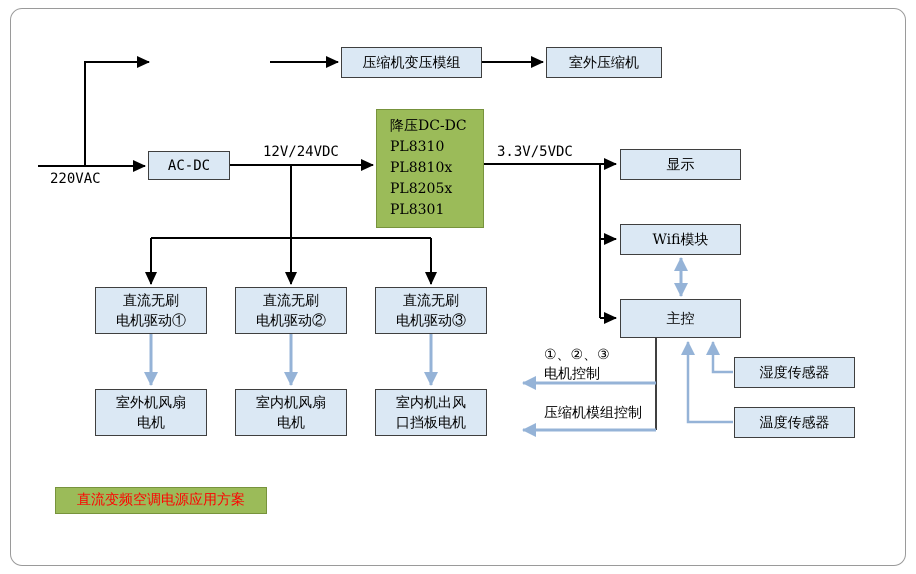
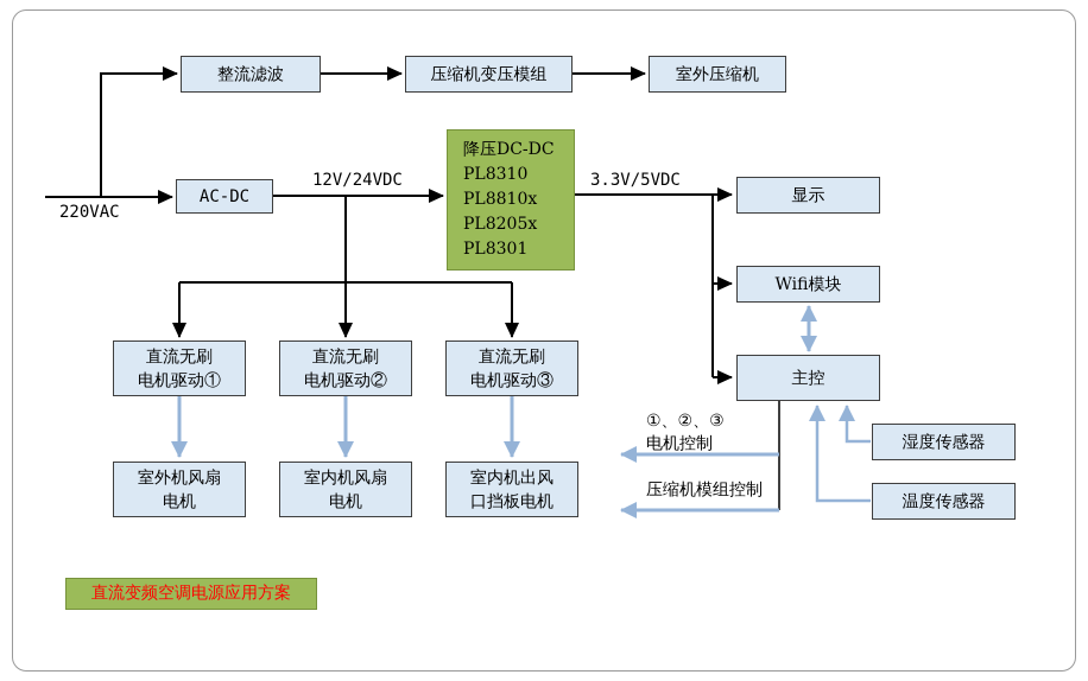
+ 整流滤波
  压缩机变压模组
  室外压缩机
  AC-DC
  降压DC-DC
  PL8310
  PL8810x
  PL8205x
  PL8301
  显示
  Wifi模块
  主控
  直流无刷
  电机驱动①
  直流无刷
  电机驱动②
  直流无刷
  电机驱动③
  室外机风扇
  电机
  室内机风扇
  电机
  室内机出风
  口挡板电机
  湿度传感器
  温度传感器
  220VAC
  12V/24VDC
  3.3V/5VDC
  ①、②、③
  电机控制
  压缩机模组控制
  直流变频空调电源应用方案
